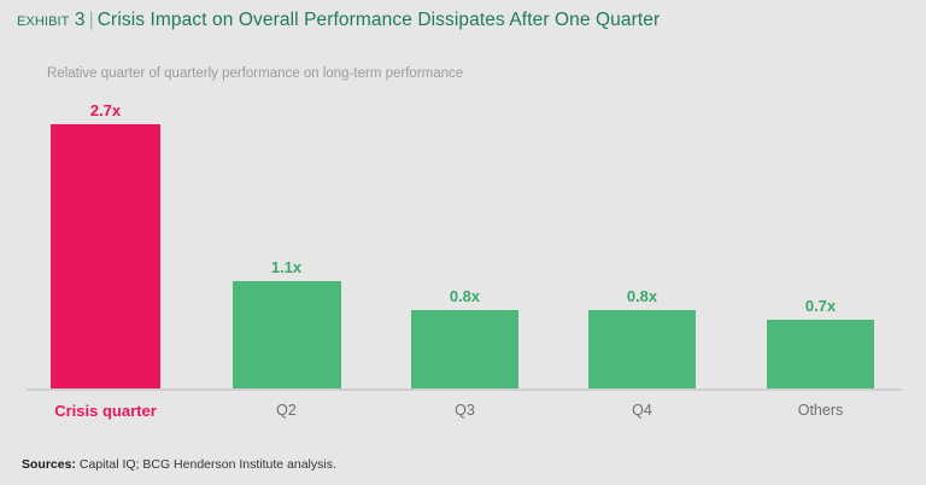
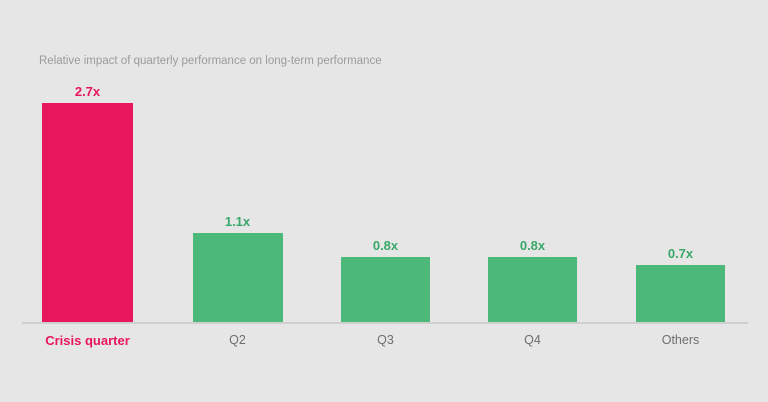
- exhibit 3 | Crisis Impact on Overall Performance Dissipates After One Quarter
- Relative quarter of quarterly performance on long-term performance
+ Relative impact of quarterly performance on long-term performance
  2.7x
  1.1x
  0.8x
  0.8x
  0.7x
  Crisis quarter
  Q2
  Q3
  Q4
  Others
- Sources: Capital IQ; BCG Henderson Institute analysis.
